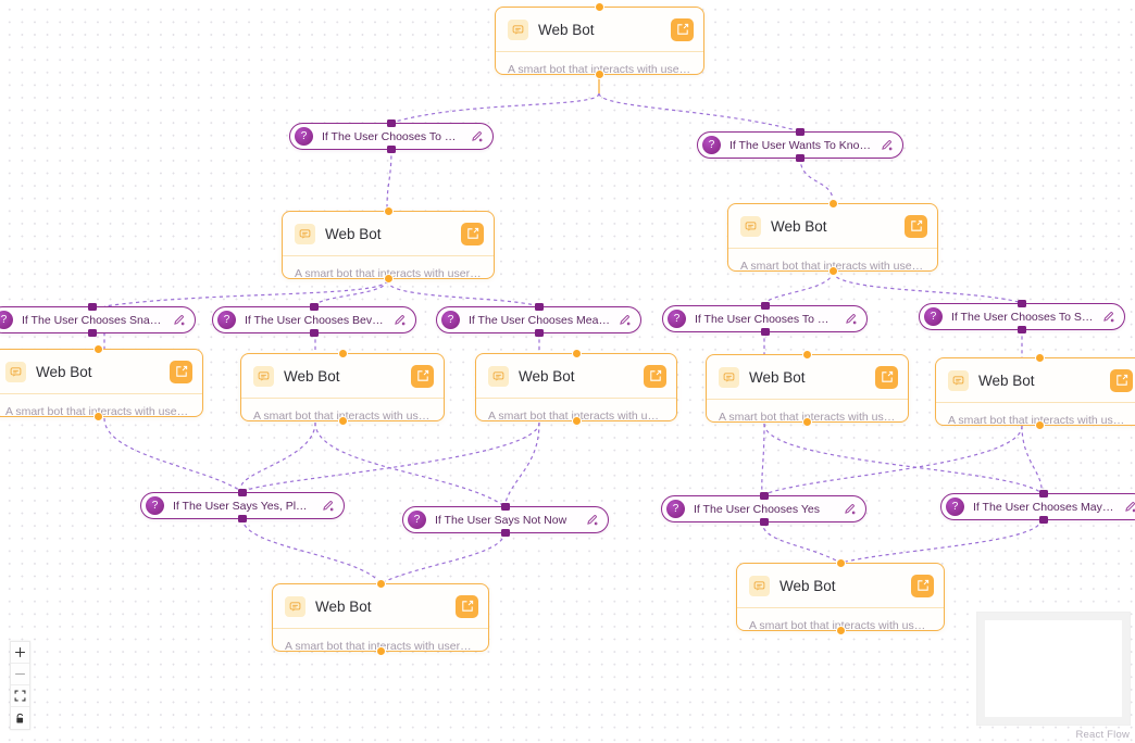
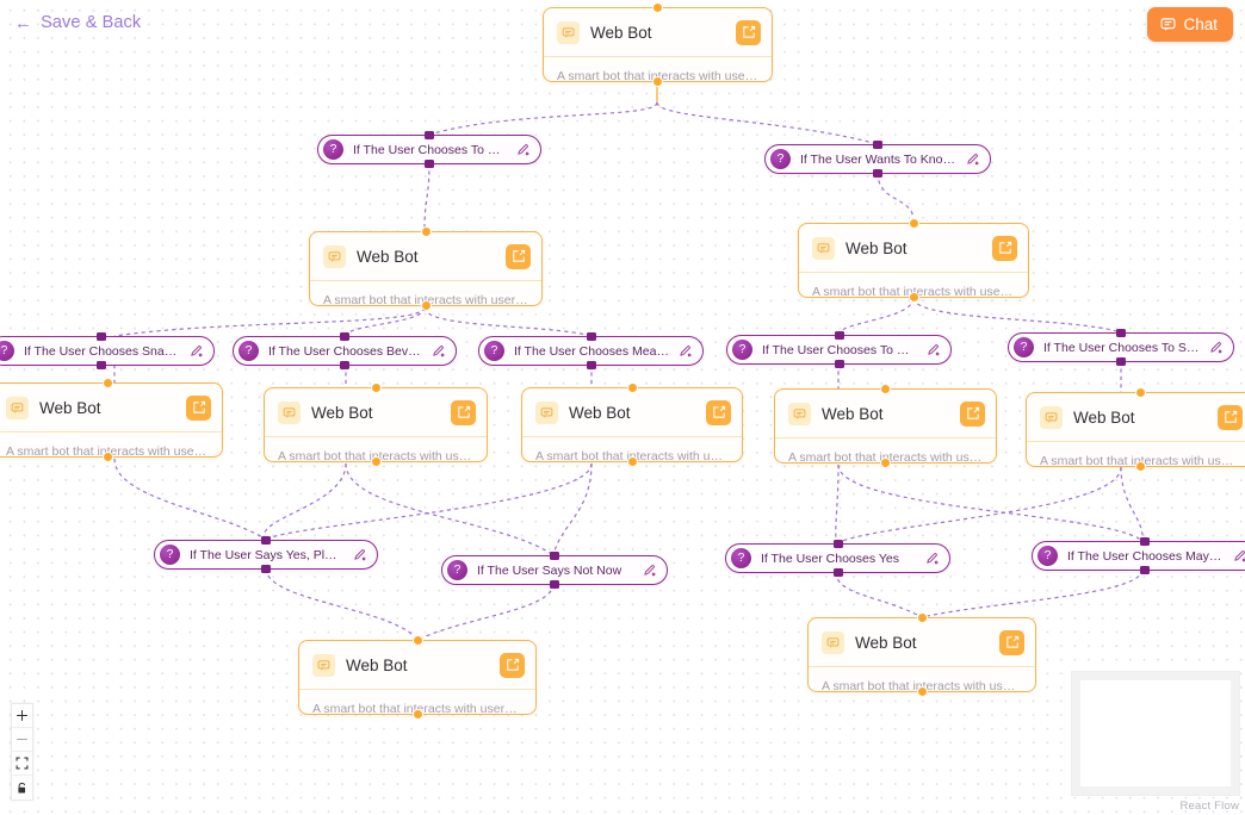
  Web Bot
  A smart bot that ieracts with users on
  Web Bot
  A smart bot that ineracts with users on
  Web Bot
  A smart bot that ieracts with users on
  Web Bot
  A smart bot that ieracts with users on
  Web Bot
  A smart bot that iteracts with users o
  Web Bot
  A smart bot that iteracts with users o
  Web Bot
  A smart bot that iteracts with users o
  Web Bot
  Web Bot
  A smart bot that inracts with users on y
  Web Bot
  A smart bot that ieracts with users on
  ?
  If The User Chooses To Lea
  ?
  If The User Wants To Know
  ?
  If The User Chooses Snacks
  ?
  If The User Chooses Bever
  ?
  If The User Chooses Meal S
  ?
  ?
  ?
  If The User Says Yes, Pleas
  ?
  If The User Says Not Now
  ?
  If The User Chooses Yes
  ?
  If The User Chooses Maybe
+ ←
+ Save & Back
+ Chat
  React Flow
